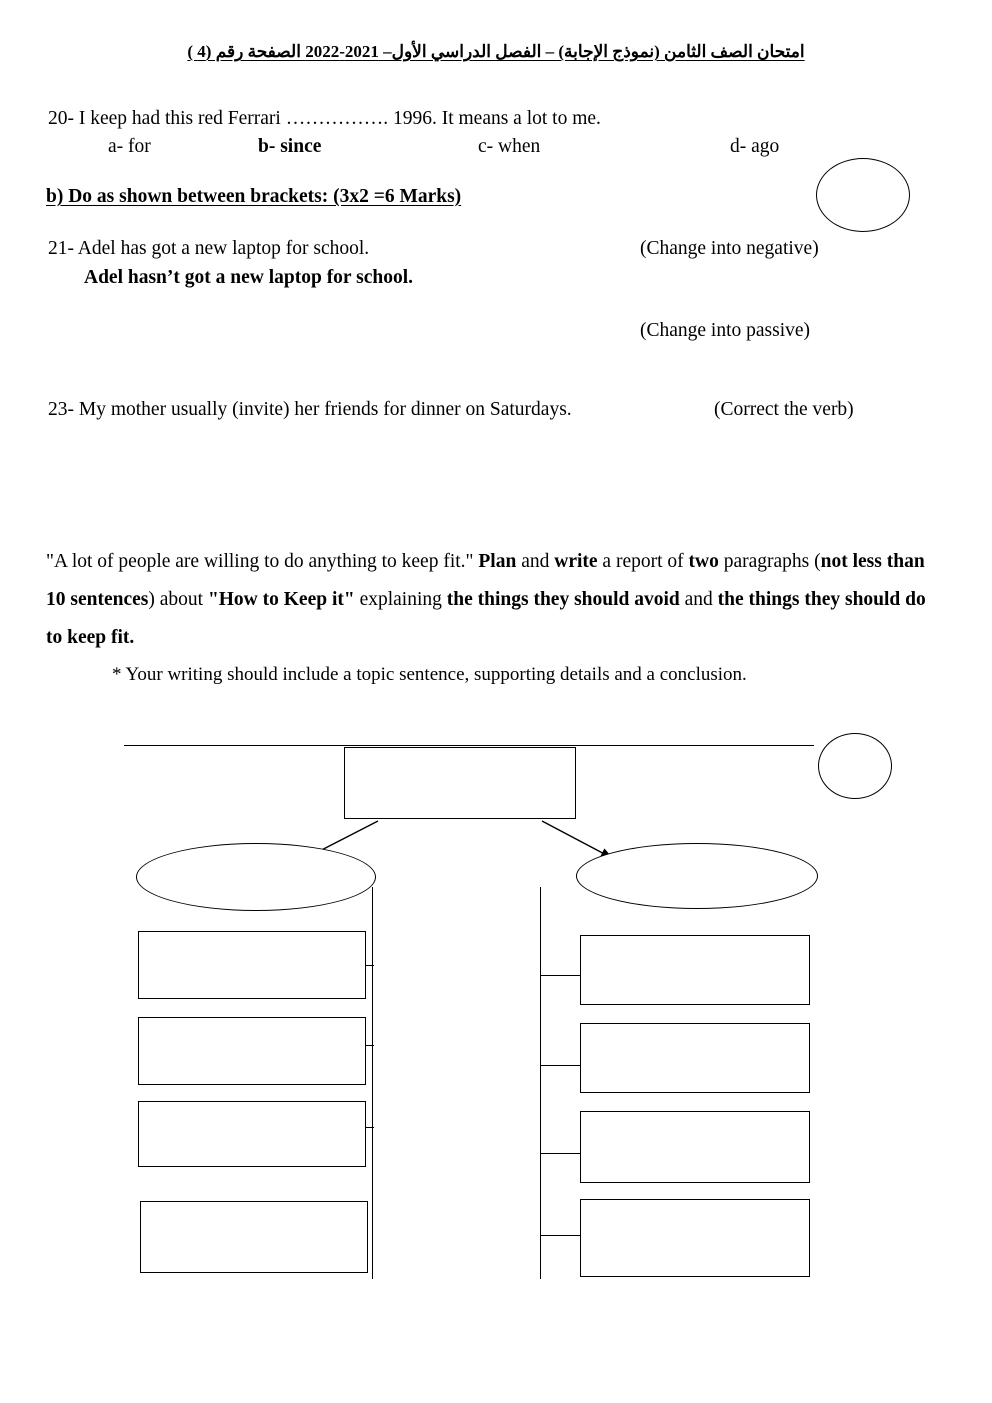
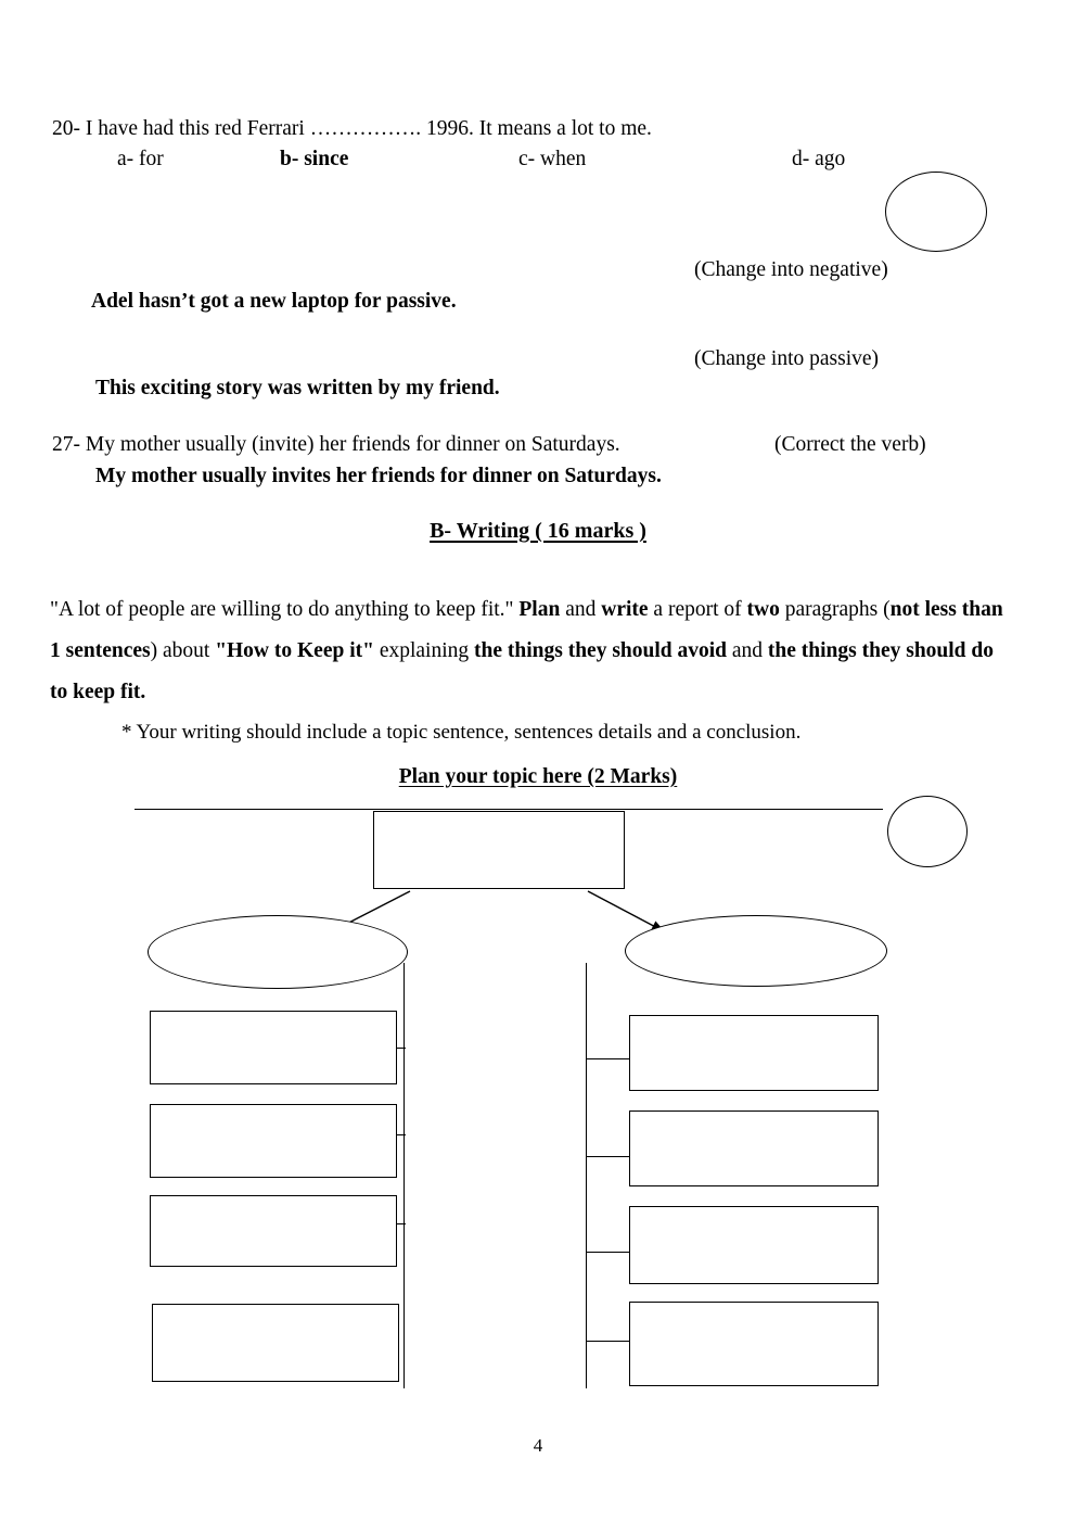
- امتحان الصف الثامن (نموذج الإجابة) – الفصل الدراسي الأول– 2021-2022 الصفحة رقم (4 )
- 20- I keep had this red Ferrari ……………. 1996. It means a lot to me.
+ 20- I have had this red Ferrari ……………. 1996. It means a lot to me.
  a- for
  b- since
  c- when
  d- ago
- b) Do as shown between brackets: (3x2 =6 Marks)
- 21- Adel has got a new laptop for school.
  (Change into negative)
- Adel hasn’t got a new laptop for school.
+ Adel hasn’t got a new laptop for passive.
  (Change into passive)
+ This exciting story was written by my friend.
- 23- My mother usually (invite) her friends for dinner on Saturdays.
+ 27- My mother usually (invite) her friends for dinner on Saturdays.
  (Correct the verb)
+ My mother usually invites her friends for dinner on Saturdays.
+ B- Writing ( 16 marks )
- "A lot of people are willing to do anything to keep fit." Plan and write a report of two paragraphs (not less than 10 sentences) about "How to Keep it" explaining the things they should avoid and the things they should do to keep fit.
+ "A lot of people are willing to do anything to keep fit." Plan and write a report of two paragraphs (not less than 1 sentences) about "How to Keep it" explaining the things they should avoid and the things they should do to keep fit.
- * Your writing should include a topic sentence, supporting details and a conclusion.
+ * Your writing should include a topic sentence, sentences details and a conclusion.
+ Plan your topic here (2 Marks)
+ 4
